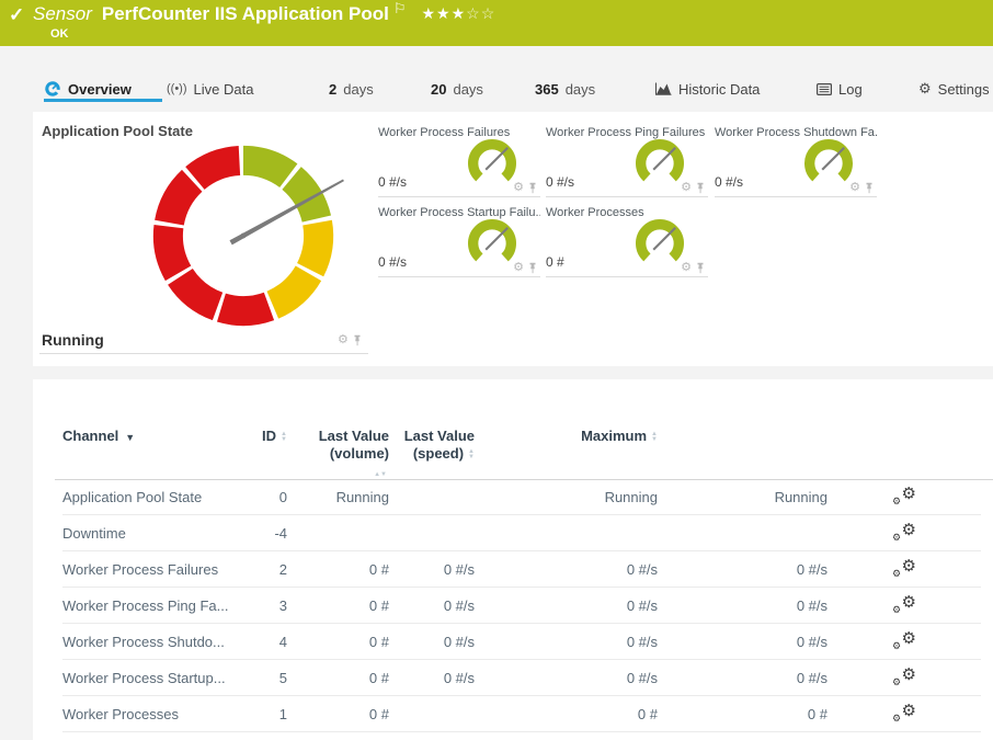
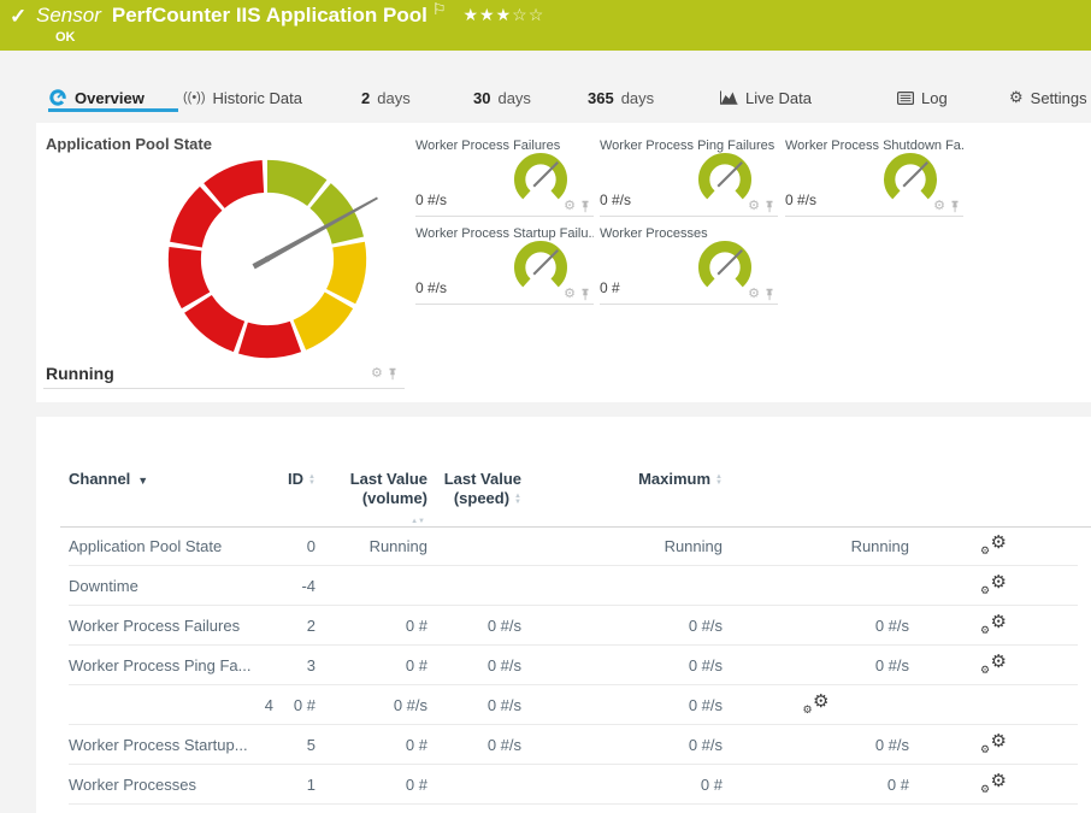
  ✓
  Sensor PerfCounter IIS Application Pool ⚐ ★★★☆☆
  OK
  Overview
  ((•))
- Live Data
+ Historic Data
  2
  days
- 20
+ 30
  days
  365
  days
- Historic Data
+ Live Data
  Log
  ⚙
  Settings
  Application Pool State
  Running
  ⚙
  Worker Process Failures
  0 #/s
  ⚙
  Worker Process Ping Failures
  0 #/s
  ⚙
  Worker Process Shutdown Fa.
  0 #/s
  ⚙
  Worker Process Startup Failu.
  0 #/s
  ⚙
  Worker Processes
  0 #
  ⚙
  Channel ▼
  ID
  Last Value
  (volume)
  Last Value
  (speed)
  Maximum
  Application Pool State
  0
  Running
  Running
  Running
  ⚙
  ⚙
  Downtime
  -4
  ⚙
  ⚙
  Worker Process Failures
  2
  0 #
  0 #/s
  0 #/s
  0 #/s
  ⚙
  ⚙
  Worker Process Ping Fa...
  3
  0 #
  0 #/s
  0 #/s
  0 #/s
  ⚙
  ⚙
- Worker Process Shutdo...
  4
  0 #
  0 #/s
  0 #/s
  0 #/s
  ⚙
  ⚙
  Worker Process Startup...
  5
  0 #
  0 #/s
  0 #/s
  0 #/s
  ⚙
  ⚙
  Worker Processes
  1
  0 #
  0 #
  0 #
  ⚙
  ⚙
